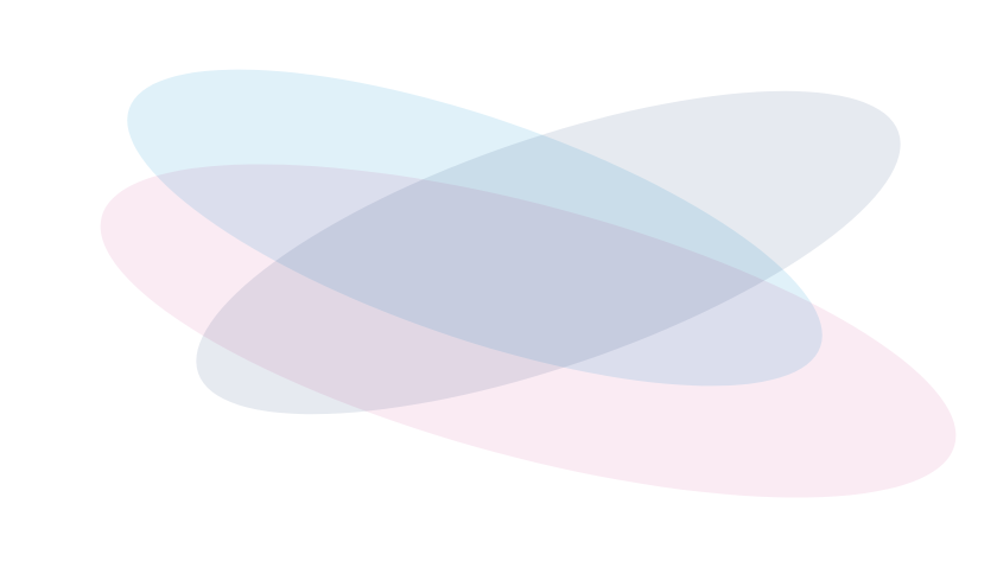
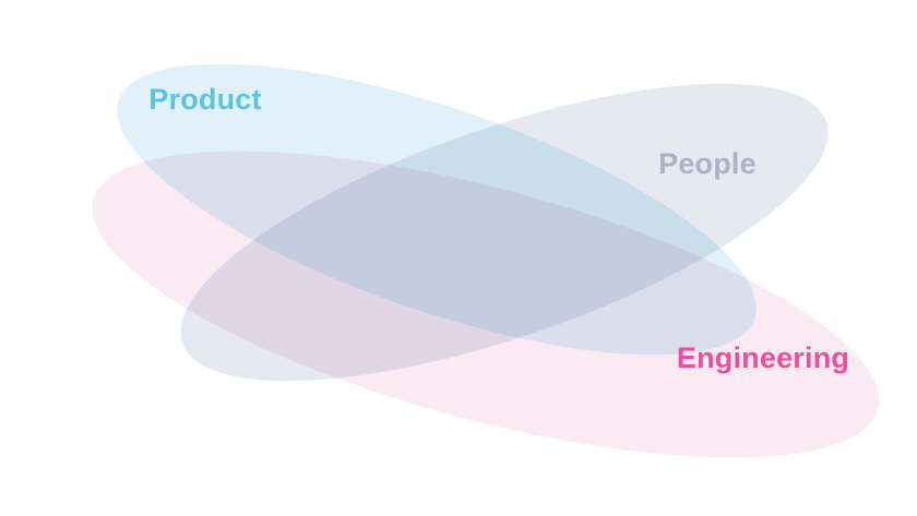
+ Product
+ People
+ Engineering
